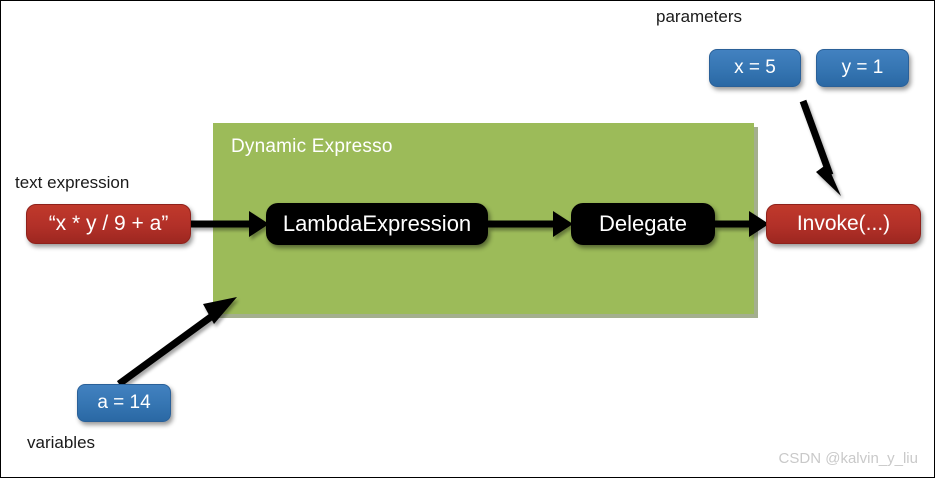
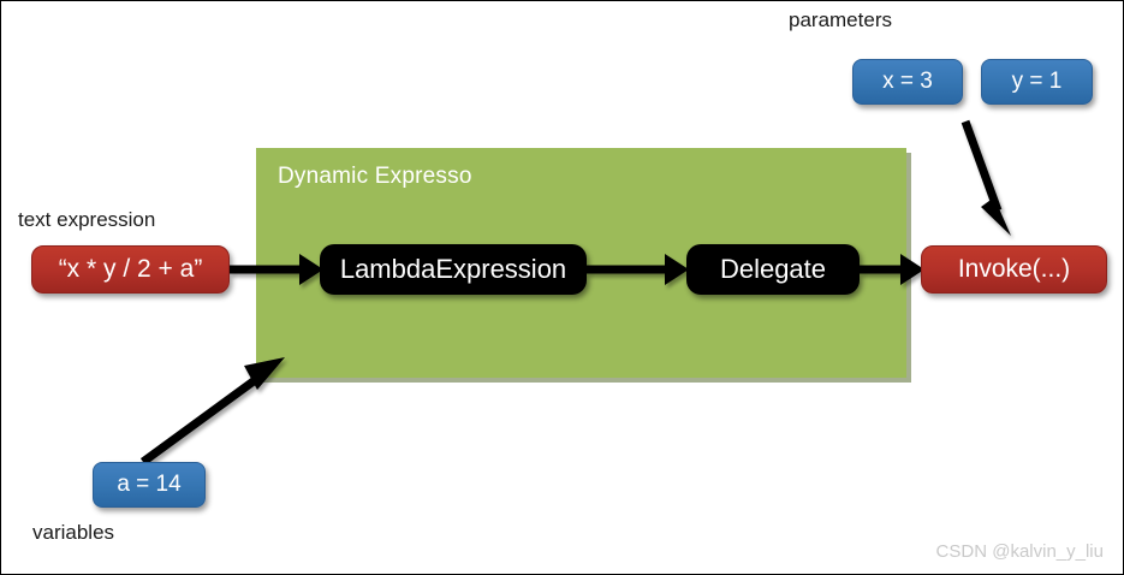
  Dynamic Expresso
  text expression
  parameters
  variables
- “x * y / 9 + a”
+ “x * y / 2 + a”
  LambdaExpression
  Delegate
  Invoke(...)
- x = 5
+ x = 3
  y = 1
  a = 14
  CSDN @kalvin_y_liu
